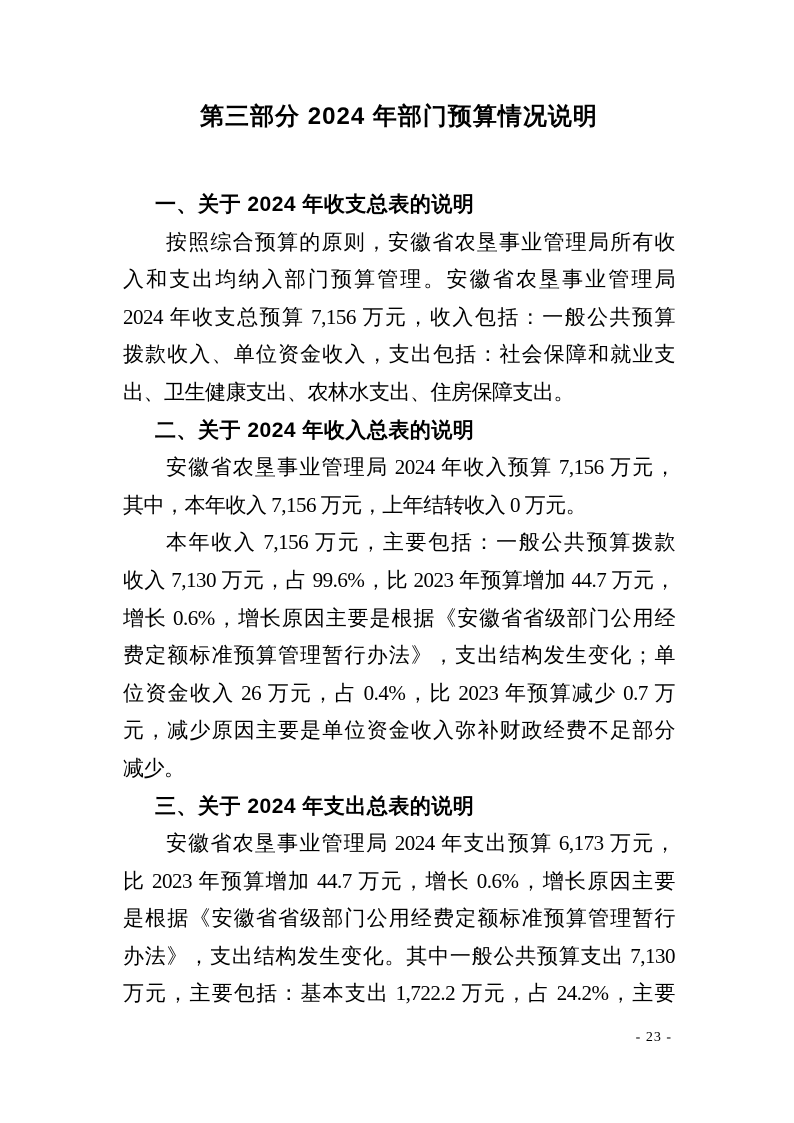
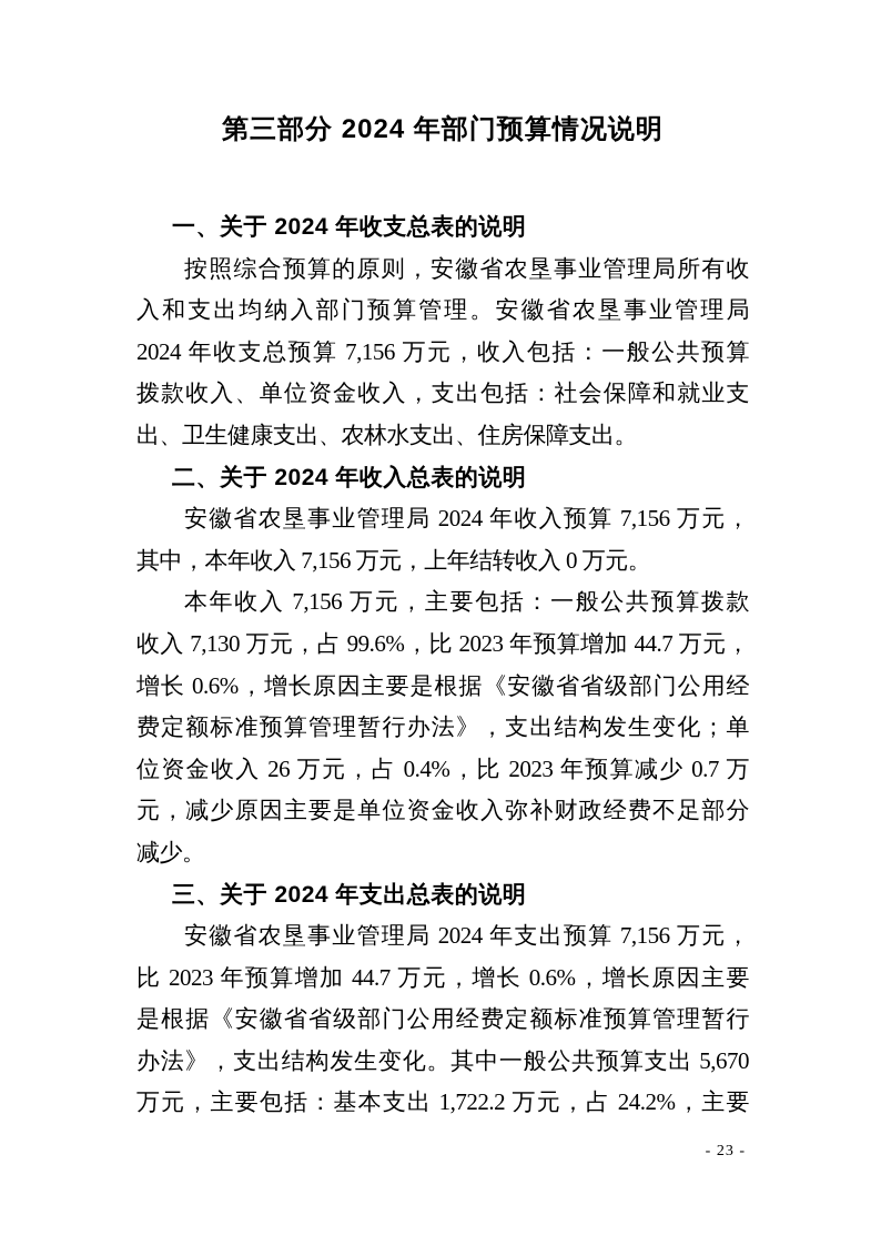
  第三部分 2024 年部门预算情况说明
  一、关于 2024 年收支总表的说明
  按照综合预算的原则，安徽省农垦事业管理局所有收
  入和支出均纳入部门预算管理。安徽省农垦事业管理局
  2024 年收支总预算 7,156 万元，收入包括：一般公共预算
  拨款收入、单位资金收入，支出包括：社会保障和就业支
  出、卫生健康支出、农林水支出、住房保障支出。
  二、关于 2024 年收入总表的说明
  安徽省农垦事业管理局 2024 年收入预算 7,156 万元，
  其中，本年收入 7,156 万元，上年结转收入 0 万元。
  本年收入 7,156 万元，主要包括：一般公共预算拨款
  收入 7,130 万元，占 99.6%，比 2023 年预算增加 44.7 万元，
  增长 0.6%，增长原因主要是根据《安徽省省级部门公用经
  费定额标准预算管理暂行办法》，支出结构发生变化；单
  位资金收入 26 万元，占 0.4%，比 2023 年预算减少 0.7 万
  元，减少原因主要是单位资金收入弥补财政经费不足部分
  减少。
  三、关于 2024 年支出总表的说明
- 安徽省农垦事业管理局 2024 年支出预算 6,173 万元，
+ 安徽省农垦事业管理局 2024 年支出预算 7,156 万元，
  比 2023 年预算增加 44.7 万元，增长 0.6%，增长原因主要
  是根据《安徽省省级部门公用经费定额标准预算管理暂行
- 办法》，支出结构发生变化。其中一般公共预算支出 7,130
+ 办法》，支出结构发生变化。其中一般公共预算支出 5,670
  万元，主要包括：基本支出 1,722.2 万元，占 24.2%，主要
  - 23 -
